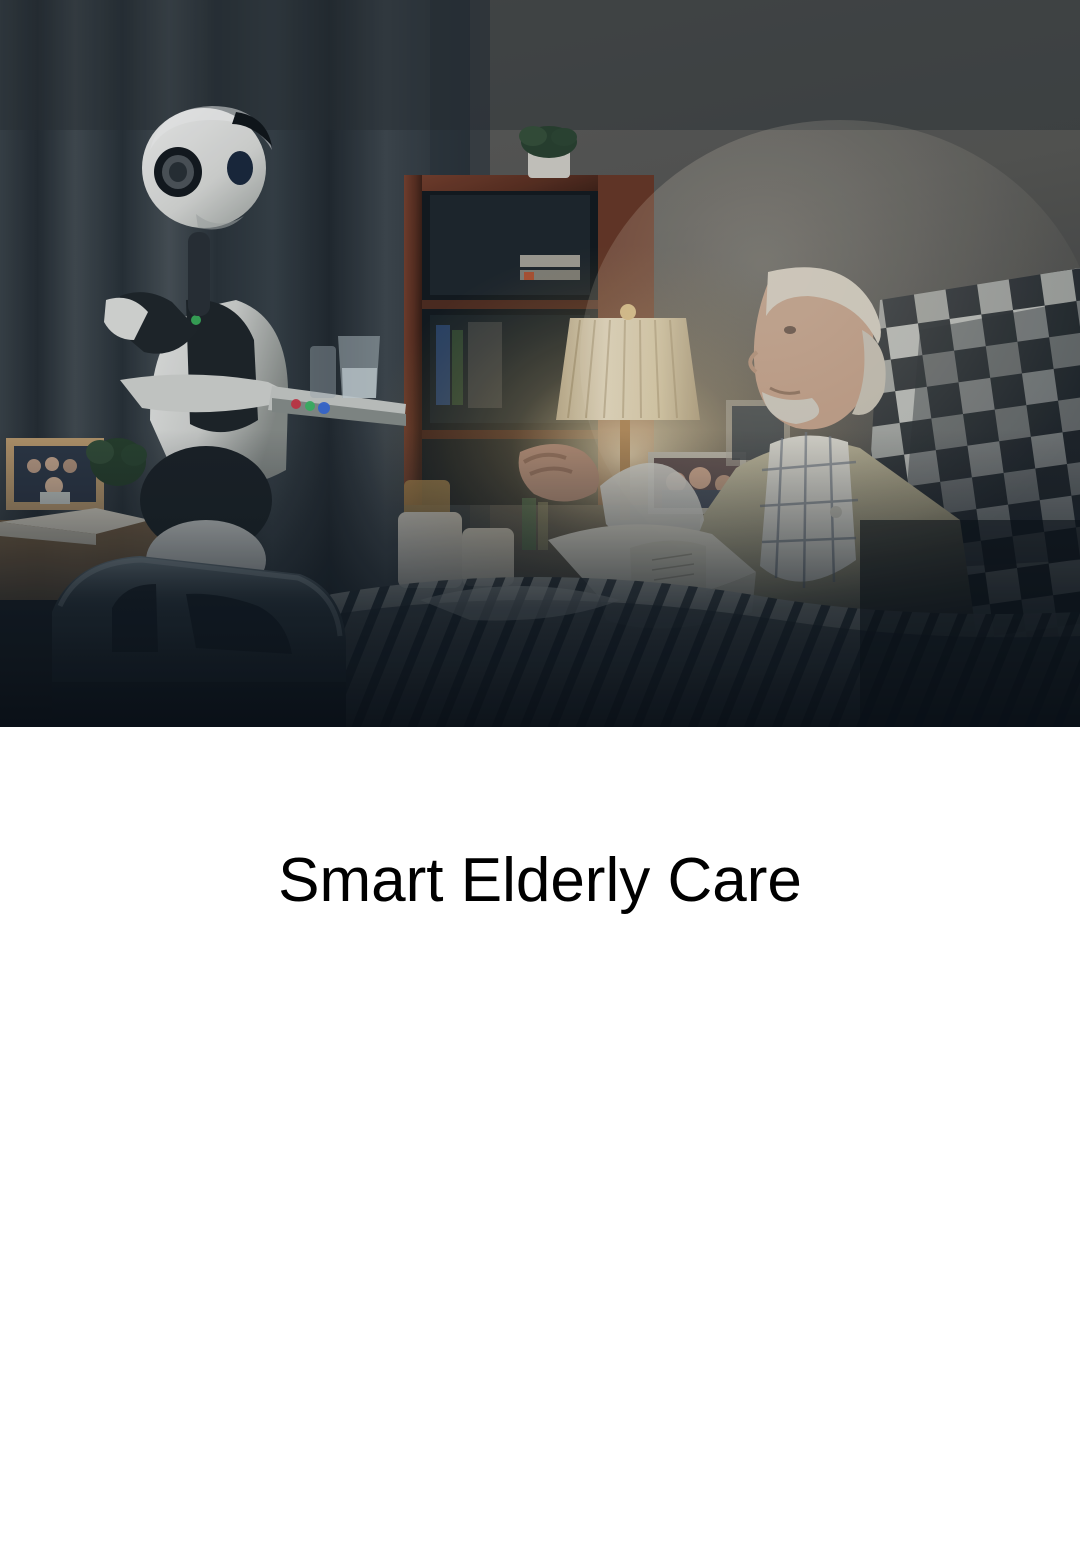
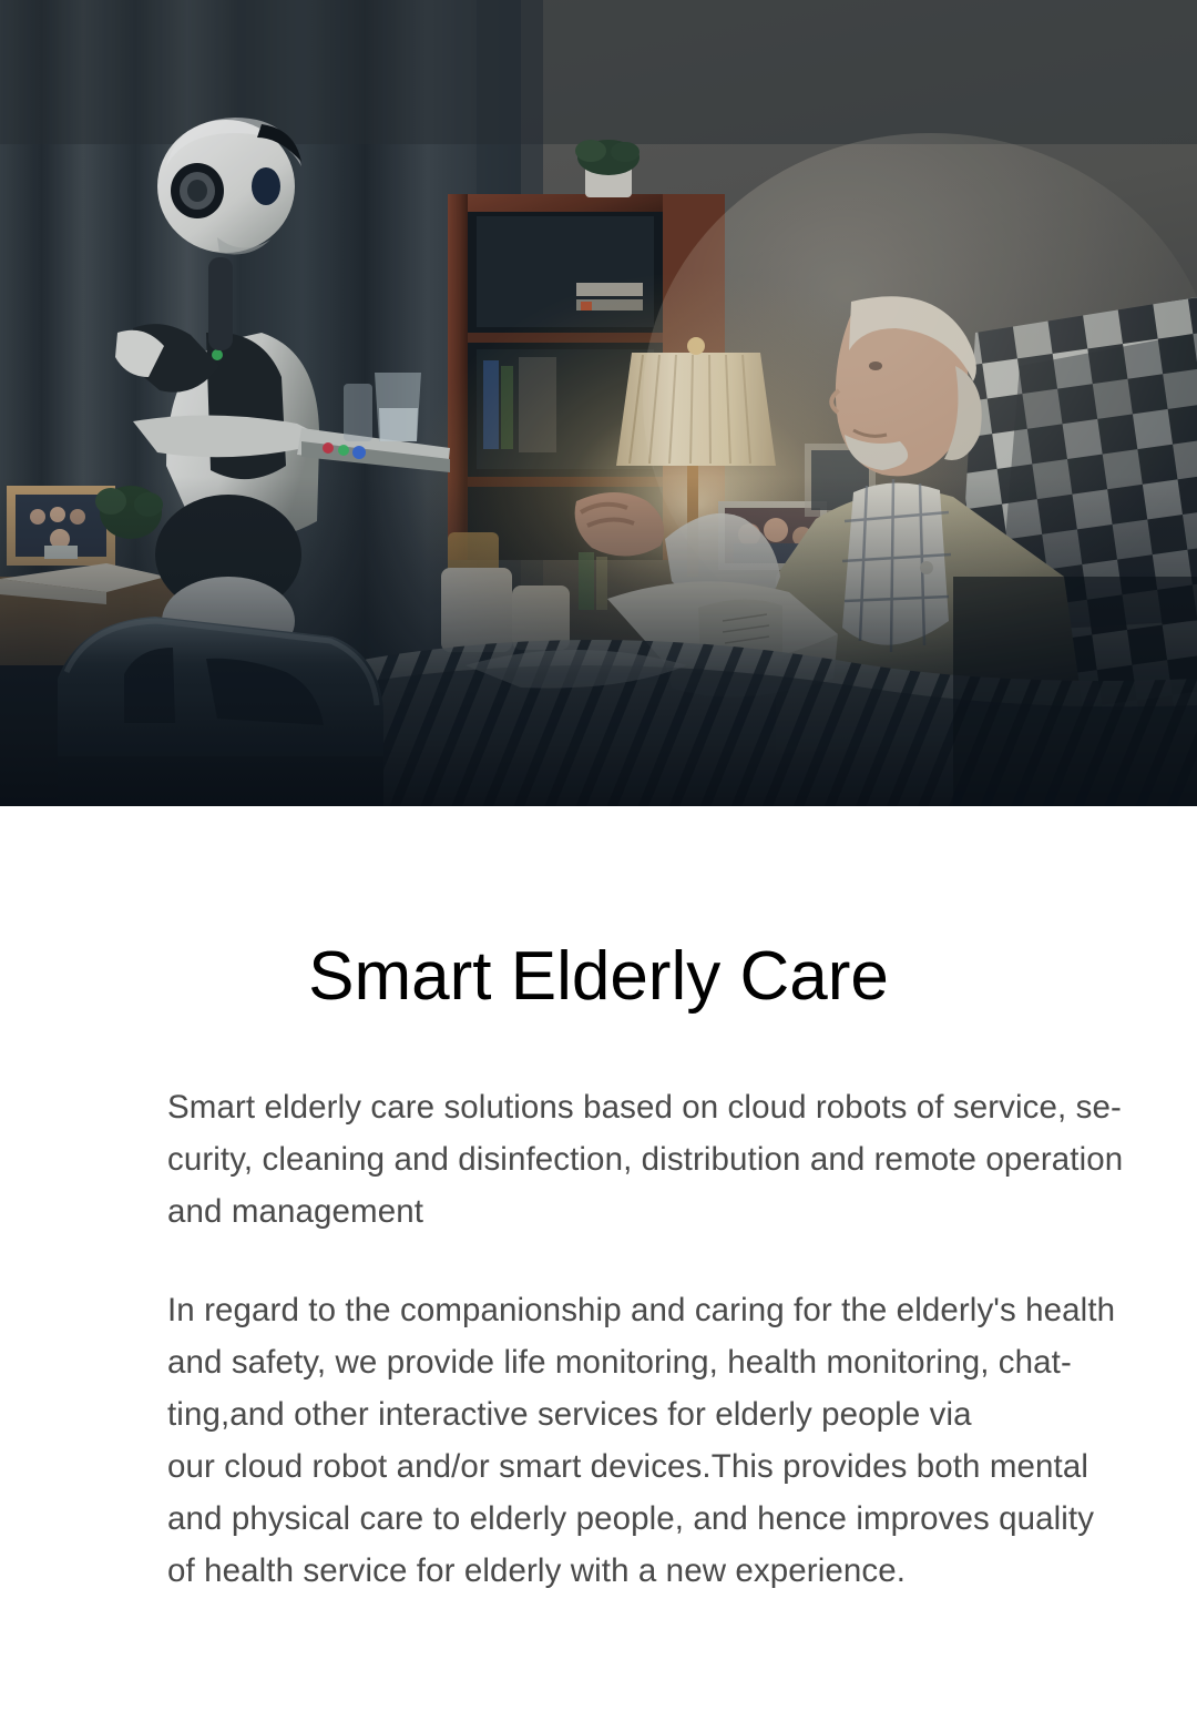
  Smart Elderly Care
+ Smart elderly care solutions based on cloud robots of service, se-
+ curity, cleaning and disinfection, distribution and remote operation
+ and management
+ In regard to the companionship and caring for the elderly's health
+ and safety, we provide life monitoring, health monitoring, chat-
+ ting,and other interactive services for elderly people via
+ our cloud robot and/or smart devices.This provides both mental
+ and physical care to elderly people, and hence improves quality
+ of health service for elderly with a new experience.
